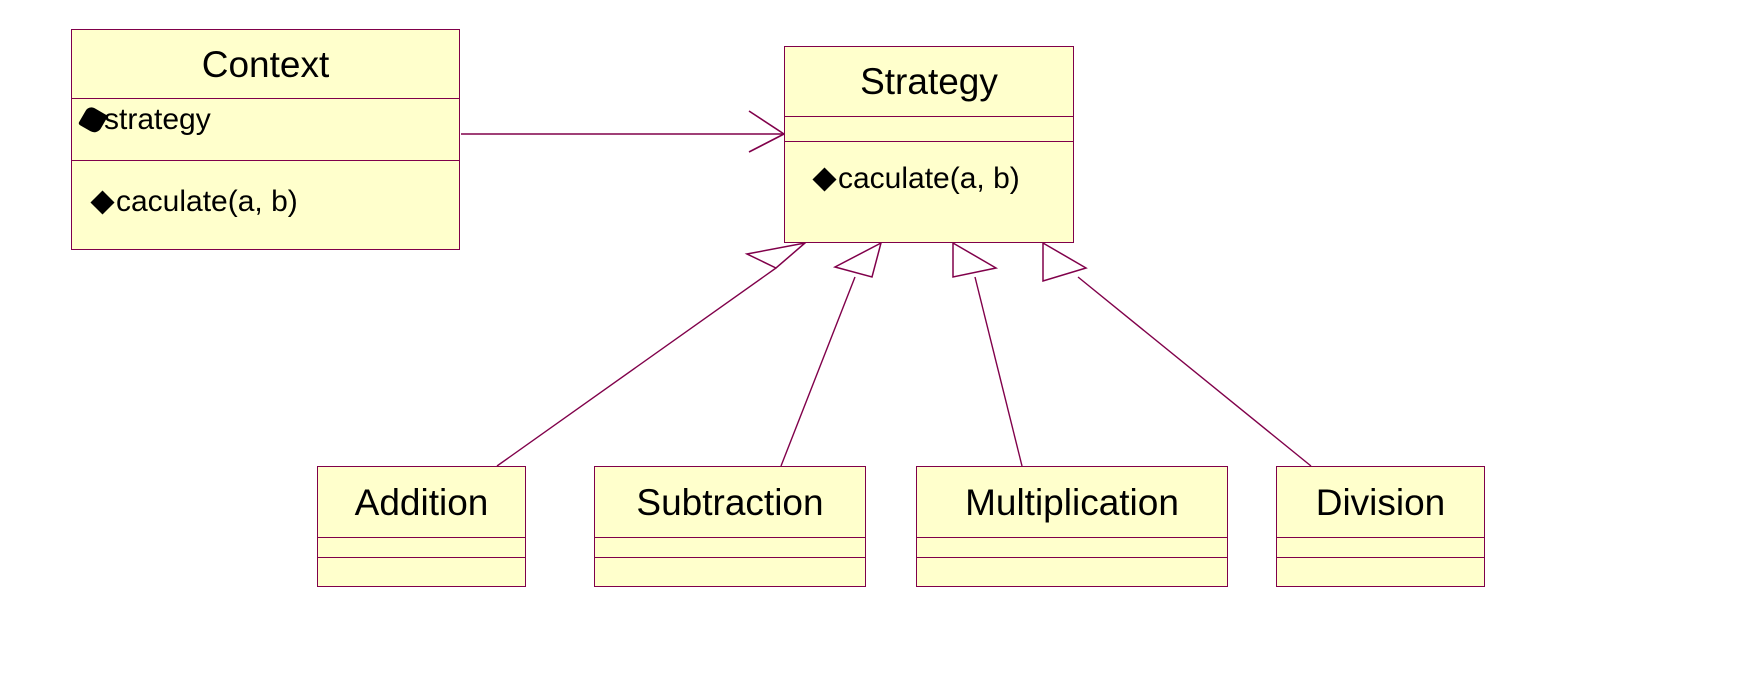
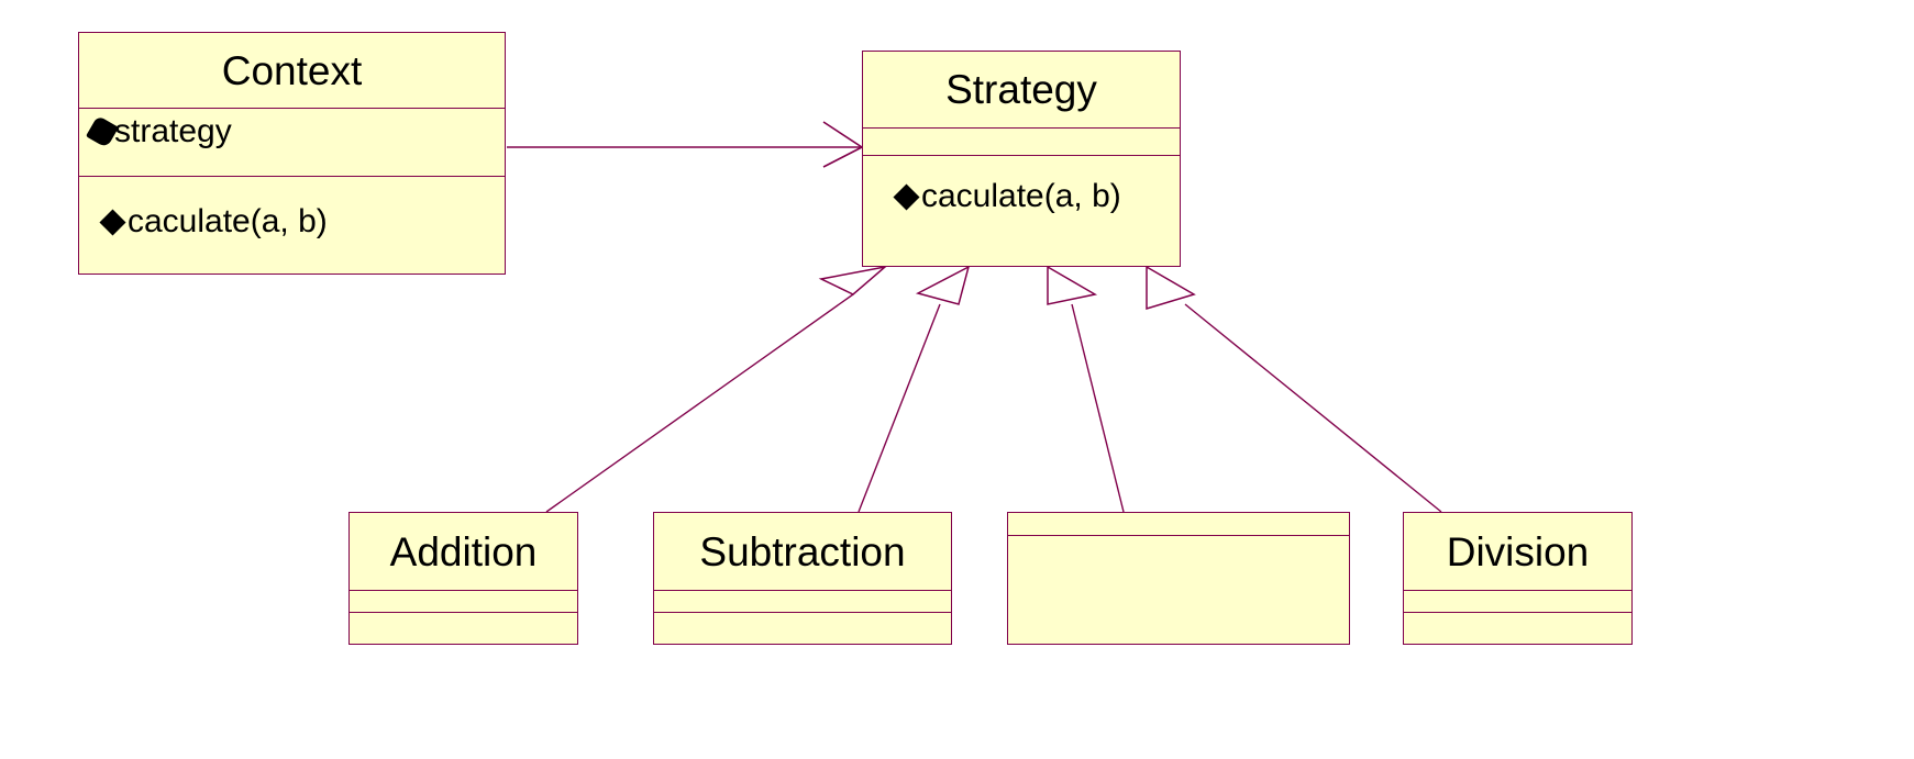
  Context
  strategy
  caculate(a, b)
  Strategy
  caculate(a, b)
  Addition
  Subtraction
- Multiplication
  Division
